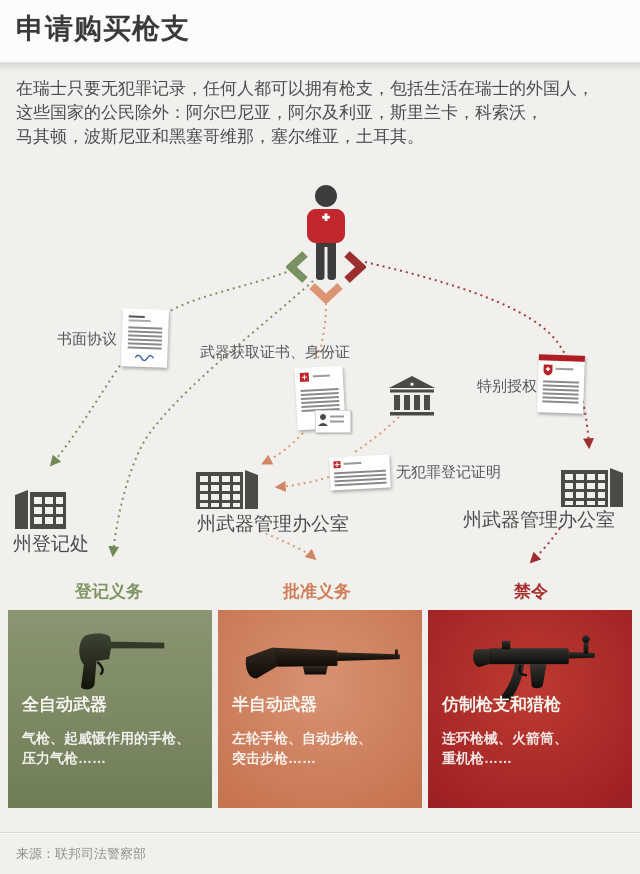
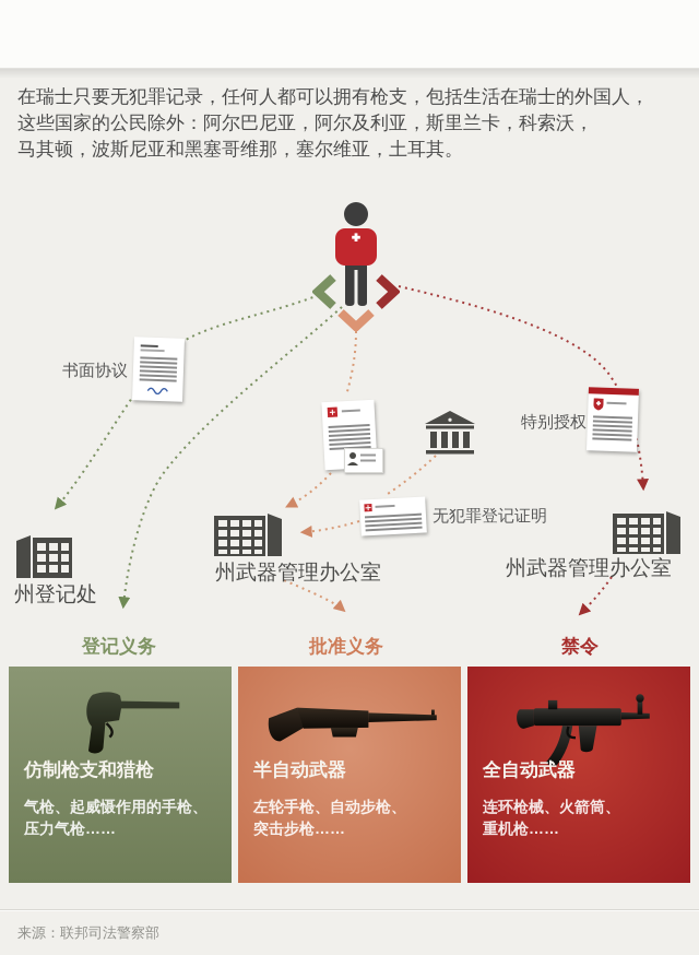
- 申请购买枪支
  在瑞士只要无犯罪记录，任何人都可以拥有枪支，包括生活在瑞士的外国人，
  这些国家的公民除外：阿尔巴尼亚，阿尔及利亚，斯里兰卡，科索沃，
  马其顿，波斯尼亚和黑塞哥维那，塞尔维亚，土耳其。
  书面协议
- 武器获取证书、身份证
  特别授权
  无犯罪登记证明
  州登记处
  州武器管理办公室
  州武器管理办公室
  登记义务
  批准义务
  禁令
- 全自动武器
+ 仿制枪支和猎枪
  气枪、起威慑作用的手枪、
  压力气枪……
  半自动武器
  左轮手枪、自动步枪、
  突击步枪……
- 仿制枪支和猎枪
+ 全自动武器
  连环枪械、火箭筒、
  重机枪……
  来源：联邦司法警察部
